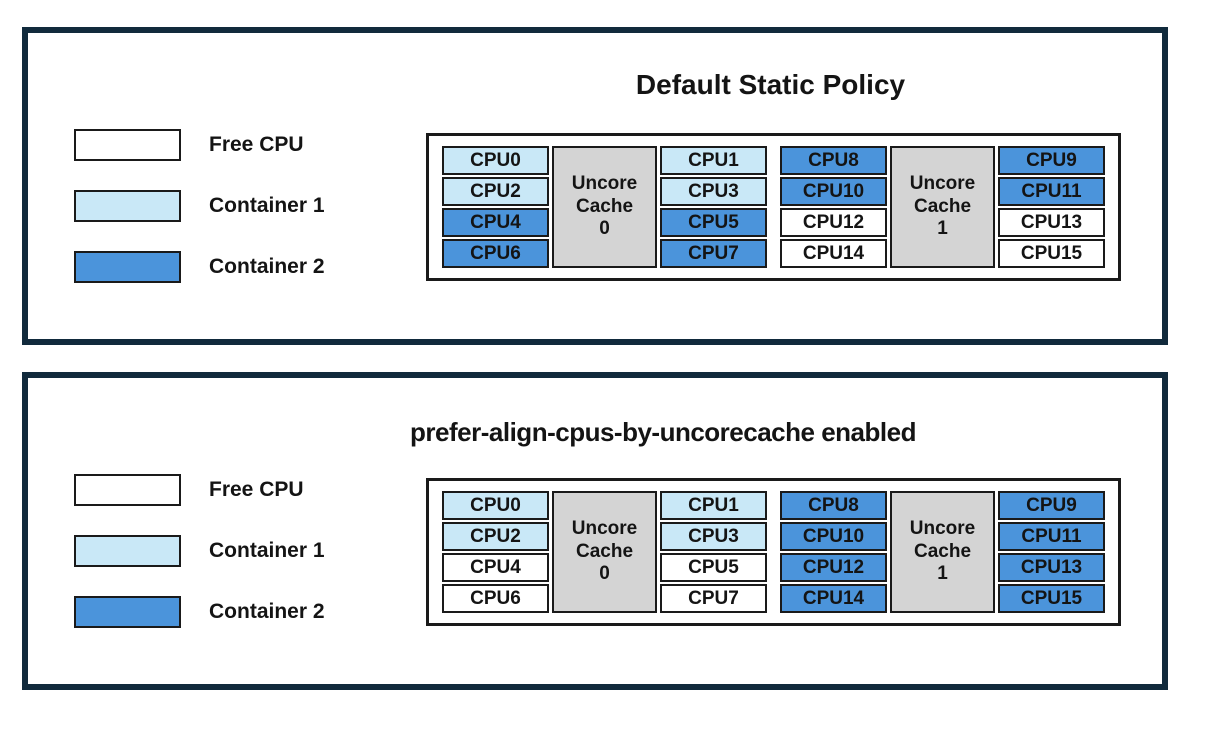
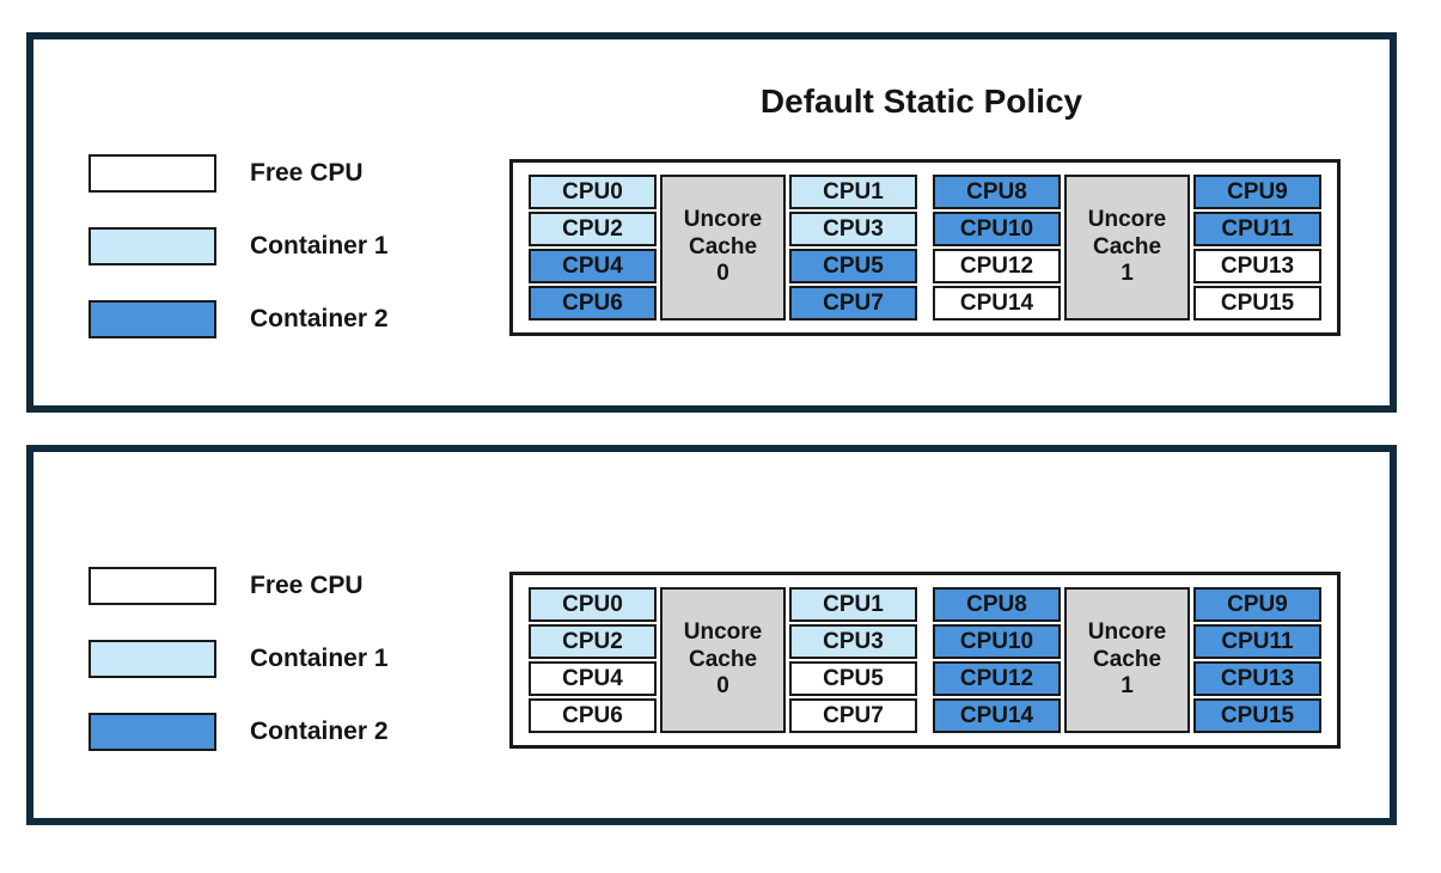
  Default Static Policy
  Free CPU
  Container 1
  Container 2
  CPU0
  CPU2
  CPU4
  CPU6
  Uncore
  Cache
  0
  CPU1
  CPU3
  CPU5
  CPU7
  CPU8
  CPU10
  CPU12
  CPU14
  Uncore
  Cache
  1
  CPU9
  CPU11
  CPU13
  CPU15
- prefer-align-cpus-by-uncorecache enabled
  Free CPU
  Container 1
  Container 2
  CPU0
  CPU2
  CPU4
  CPU6
  Uncore
  Cache
  0
  CPU1
  CPU3
  CPU5
  CPU7
  CPU8
  CPU10
  CPU12
  CPU14
  Uncore
  Cache
  1
  CPU9
  CPU11
  CPU13
  CPU15
